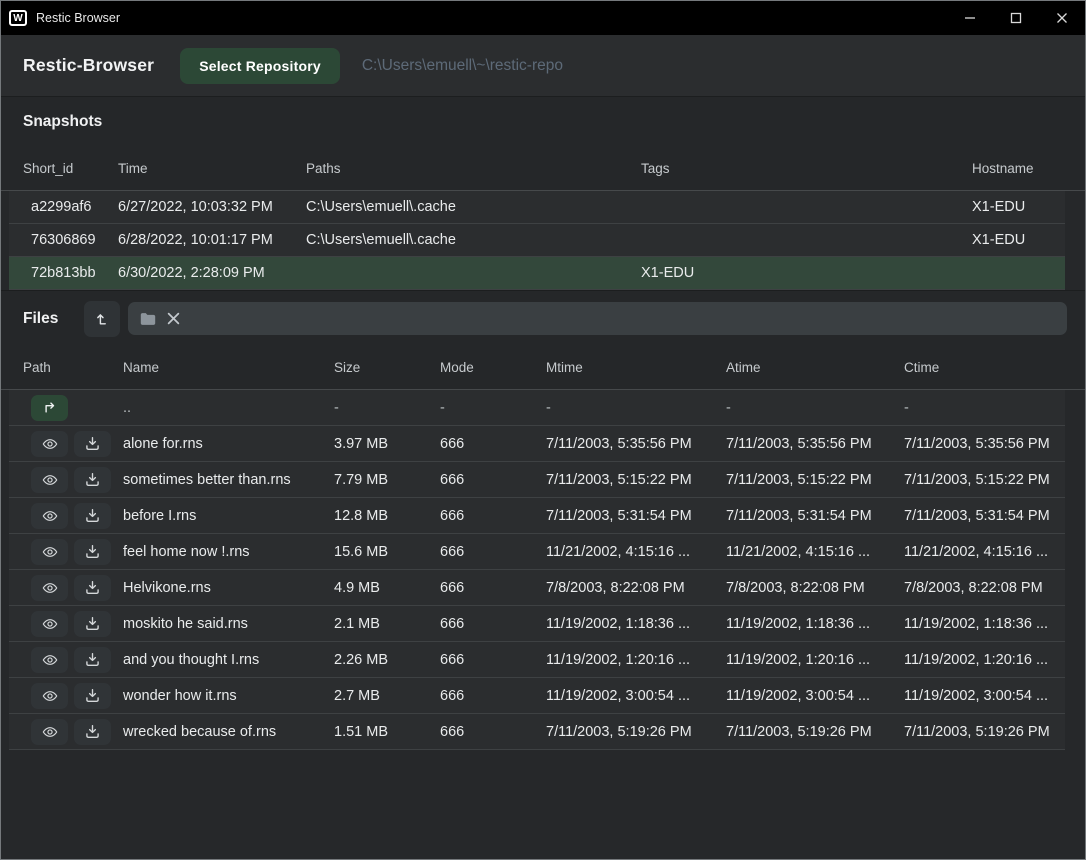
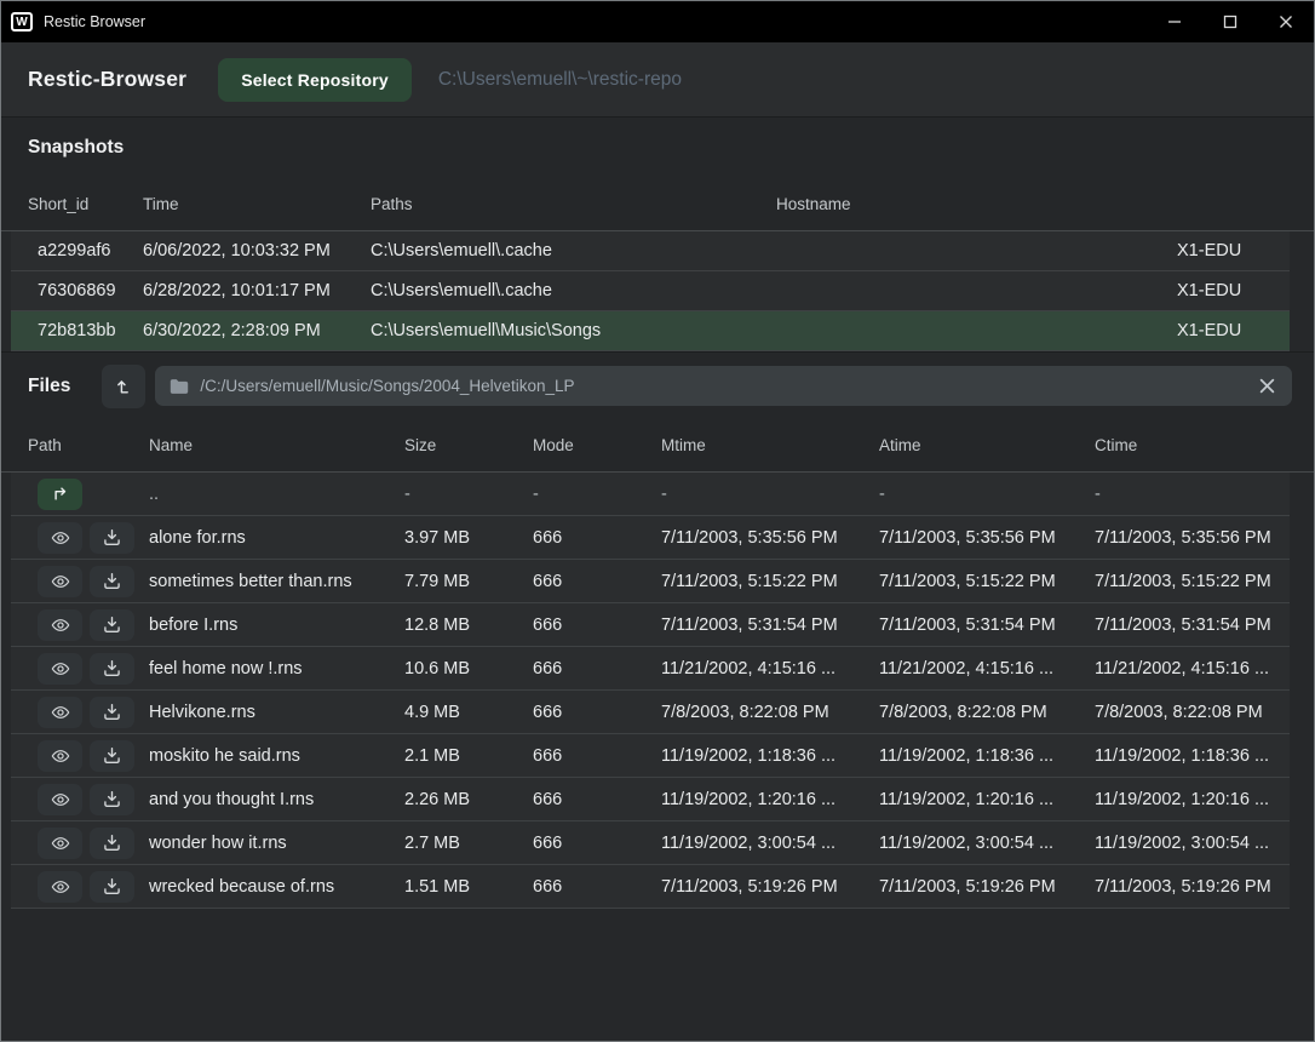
  W
  Restic Browser
  Restic-Browser
  Select Repository
  C:\Users\emuell\~\restic-repo
  Snapshots
  Short_id
  Time
  Paths
- Tags
  Hostname
  a2299af6
- 6/27/2022, 10:03:32 PM
+ 6/06/2022, 10:03:32 PM
  C:\Users\emuell\.cache
  X1-EDU
  76306869
  6/28/2022, 10:01:17 PM
  C:\Users\emuell\.cache
  X1-EDU
  72b813bb
  6/30/2022, 2:28:09 PM
+ C:\Users\emuell\Music\Songs
  X1-EDU
  Files
+ /C:/Users/emuell/Music/Songs/2004_Helvetikon_LP
  Path
  Name
  Size
  Mode
  Mtime
  Atime
  Ctime
  ..
  -
  -
  -
  -
  -
  alone for.rns
  3.97 MB
  666
  7/11/2003, 5:35:56 PM
  7/11/2003, 5:35:56 PM
  7/11/2003, 5:35:56 PM
  sometimes better than.rns
  7.79 MB
  666
  7/11/2003, 5:15:22 PM
  7/11/2003, 5:15:22 PM
  7/11/2003, 5:15:22 PM
  before I.rns
  12.8 MB
  666
  7/11/2003, 5:31:54 PM
  7/11/2003, 5:31:54 PM
  7/11/2003, 5:31:54 PM
  feel home now !.rns
- 15.6 MB
+ 10.6 MB
  666
  11/21/2002, 4:15:16 ...
  11/21/2002, 4:15:16 ...
  11/21/2002, 4:15:16 ...
  Helvikone.rns
  4.9 MB
  666
  7/8/2003, 8:22:08 PM
  7/8/2003, 8:22:08 PM
  7/8/2003, 8:22:08 PM
  moskito he said.rns
  2.1 MB
  666
  11/19/2002, 1:18:36 ...
  11/19/2002, 1:18:36 ...
  11/19/2002, 1:18:36 ...
  and you thought I.rns
  2.26 MB
  666
  11/19/2002, 1:20:16 ...
  11/19/2002, 1:20:16 ...
  11/19/2002, 1:20:16 ...
  wonder how it.rns
  2.7 MB
  666
  11/19/2002, 3:00:54 ...
  11/19/2002, 3:00:54 ...
  11/19/2002, 3:00:54 ...
  wrecked because of.rns
  1.51 MB
  666
  7/11/2003, 5:19:26 PM
  7/11/2003, 5:19:26 PM
  7/11/2003, 5:19:26 PM
